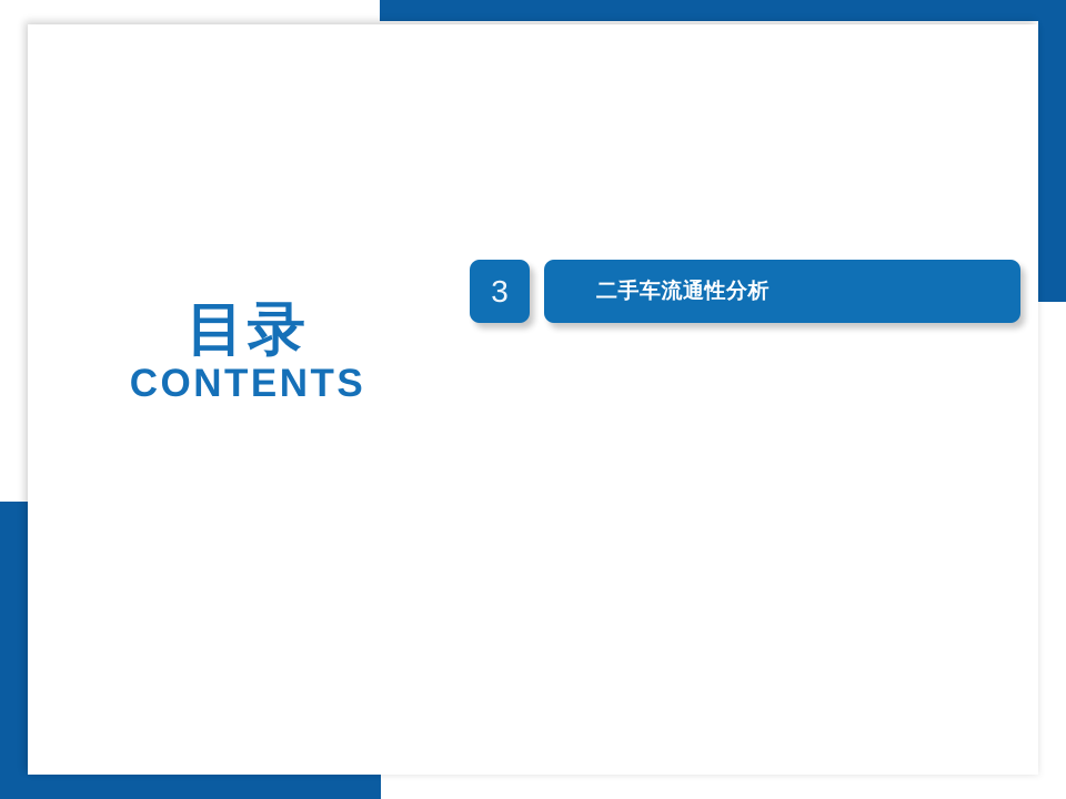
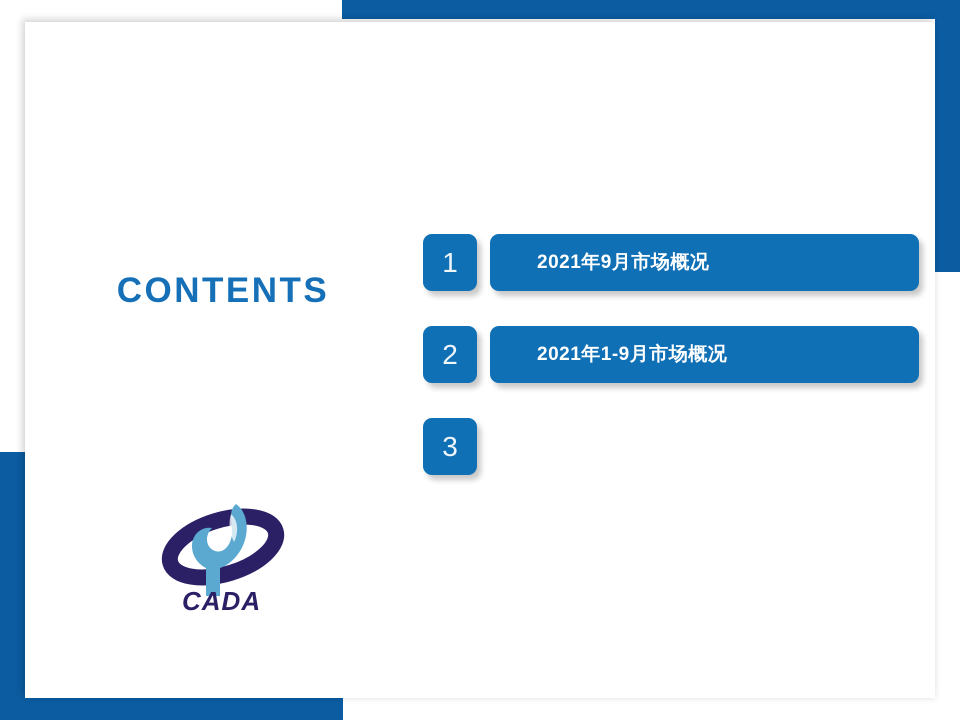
- 目录
  CONTENTS
+ CADA
+ 1
+ 2021年9月市场概况
+ 2
+ 2021年1-9月市场概况
  3
- 二手车流通性分析
